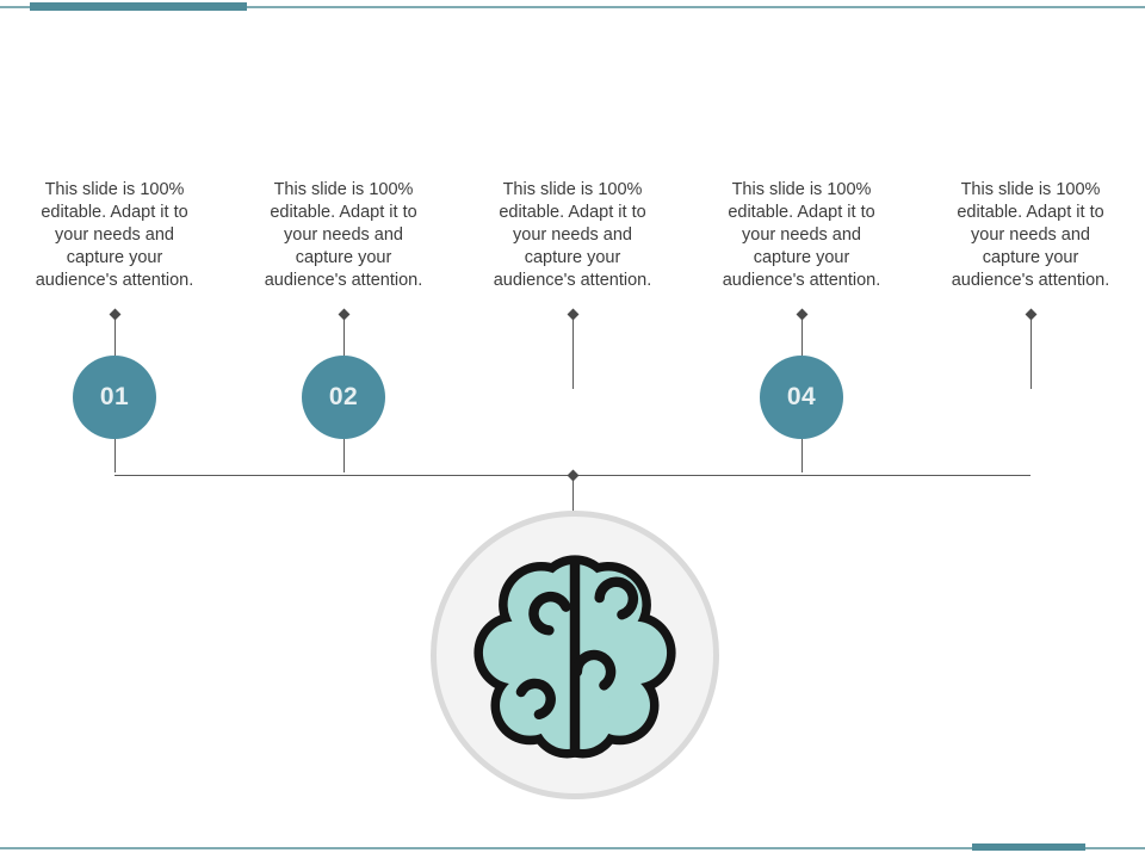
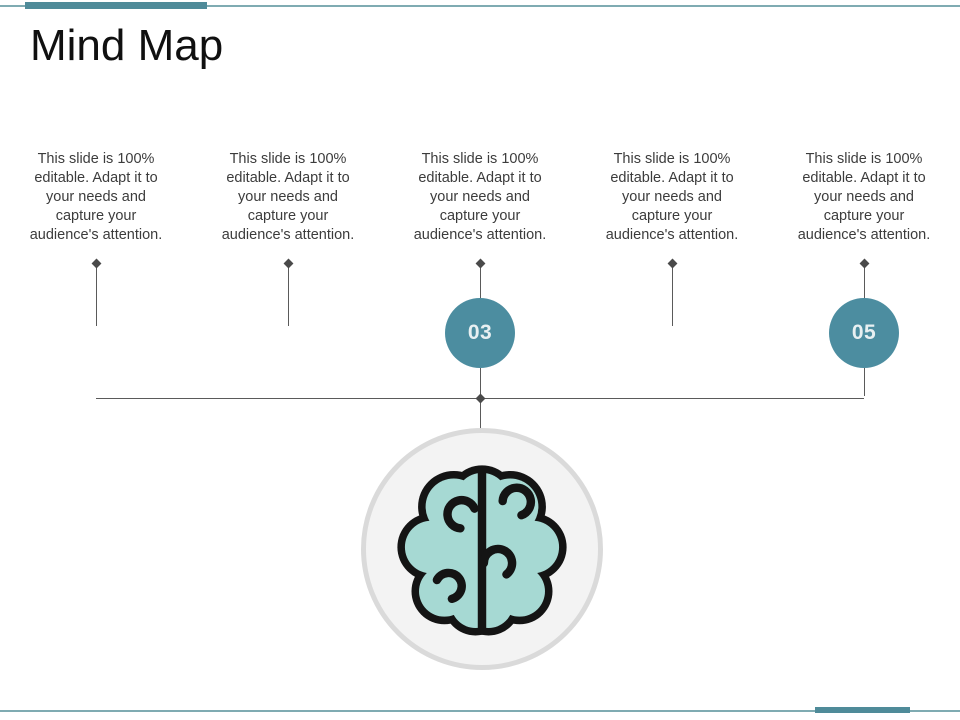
+ Mind Map
  This slide is 100%
  editable. Adapt it to
  your needs and
  capture your
  audience's attention.
- 01
  This slide is 100%
  editable. Adapt it to
  your needs and
  capture your
  audience's attention.
- 02
  This slide is 100%
  editable. Adapt it to
  your needs and
  capture your
  audience's attention.
+ 03
  This slide is 100%
  editable. Adapt it to
  your needs and
  capture your
  audience's attention.
- 04
  This slide is 100%
  editable. Adapt it to
  your needs and
  capture your
  audience's attention.
+ 05
